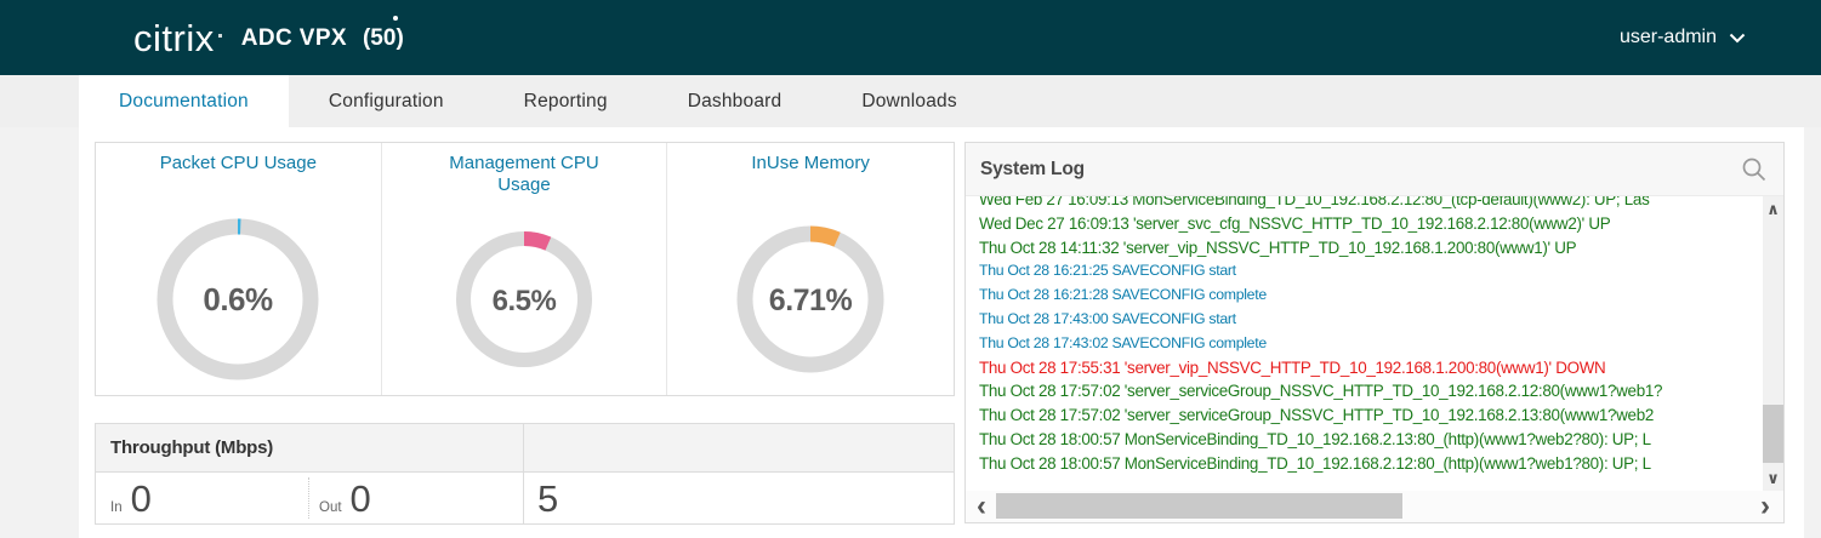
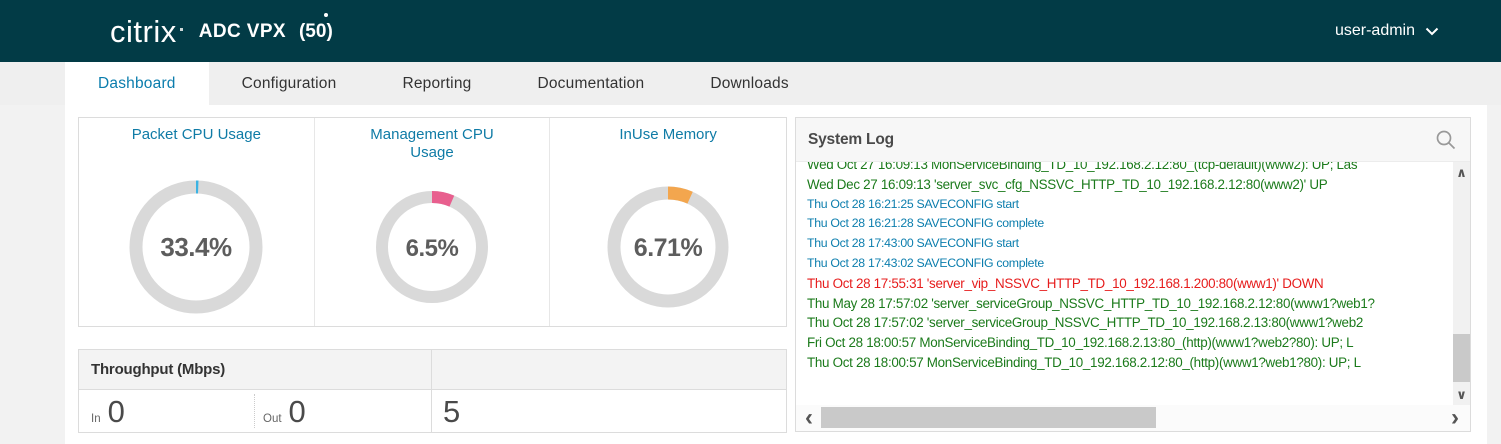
  citrix
  ADC VPX
  (50)
  user-admin
- Documentation
+ Dashboard
  Configuration
  Reporting
- Dashboard
+ Documentation
  Downloads
  Packet CPU Usage
- 0.6%
+ 33.4%
  Management CPU Usage
  6.5%
  InUse Memory
  6.71%
  Throughput (Mbps)
  In
  0
  Out
  0
  5
  System Log
- Wed Feb 27 16:09:13 MonServiceBinding_TD_10_192.168.2.12:80_(tcp-default)(www2): UP; Las
+ Wed Oct 27 16:09:13 MonServiceBinding_TD_10_192.168.2.12:80_(tcp-default)(www2): UP; Las
  Wed Dec 27 16:09:13 'server_svc_cfg_NSSVC_HTTP_TD_10_192.168.2.12:80(www2)' UP
- Thu Oct 28 14:11:32 'server_vip_NSSVC_HTTP_TD_10_192.168.1.200:80(www1)' UP
  Thu Oct 28 16:21:25 SAVECONFIG start
  Thu Oct 28 16:21:28 SAVECONFIG complete
  Thu Oct 28 17:43:00 SAVECONFIG start
  Thu Oct 28 17:43:02 SAVECONFIG complete
  Thu Oct 28 17:55:31 'server_vip_NSSVC_HTTP_TD_10_192.168.1.200:80(www1)' DOWN
- Thu Oct 28 17:57:02 'server_serviceGroup_NSSVC_HTTP_TD_10_192.168.2.12:80(www1?web1?
+ Thu May 28 17:57:02 'server_serviceGroup_NSSVC_HTTP_TD_10_192.168.2.12:80(www1?web1?
  Thu Oct 28 17:57:02 'server_serviceGroup_NSSVC_HTTP_TD_10_192.168.2.13:80(www1?web2
- Thu Oct 28 18:00:57 MonServiceBinding_TD_10_192.168.2.13:80_(http)(www1?web2?80): UP; L
+ Fri Oct 28 18:00:57 MonServiceBinding_TD_10_192.168.2.13:80_(http)(www1?web2?80): UP; L
  Thu Oct 28 18:00:57 MonServiceBinding_TD_10_192.168.2.12:80_(http)(www1?web1?80): UP; L
  ∧
  ∨
  ‹
  ›
